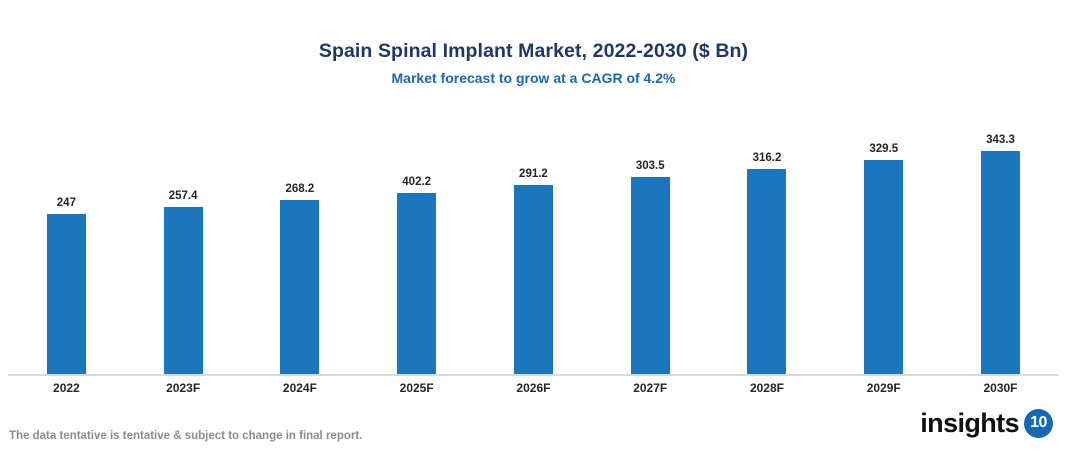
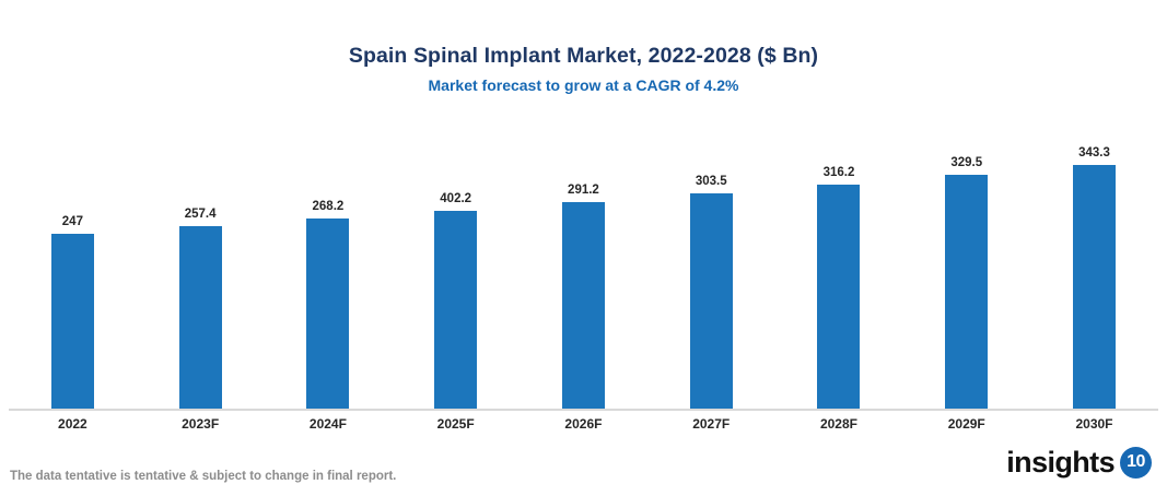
- Spain Spinal Implant Market, 2022-2030 ($ Bn)
+ Spain Spinal Implant Market, 2022-2028 ($ Bn)
  Market forecast to grow at a CAGR of 4.2%
  247
  257.4
  268.2
  402.2
  291.2
  303.5
  316.2
  329.5
  343.3
  2022
  2023F
  2024F
  2025F
  2026F
  2027F
  2028F
  2029F
  2030F
  The data tentative is tentative & subject to change in final report.
  insights
  10
